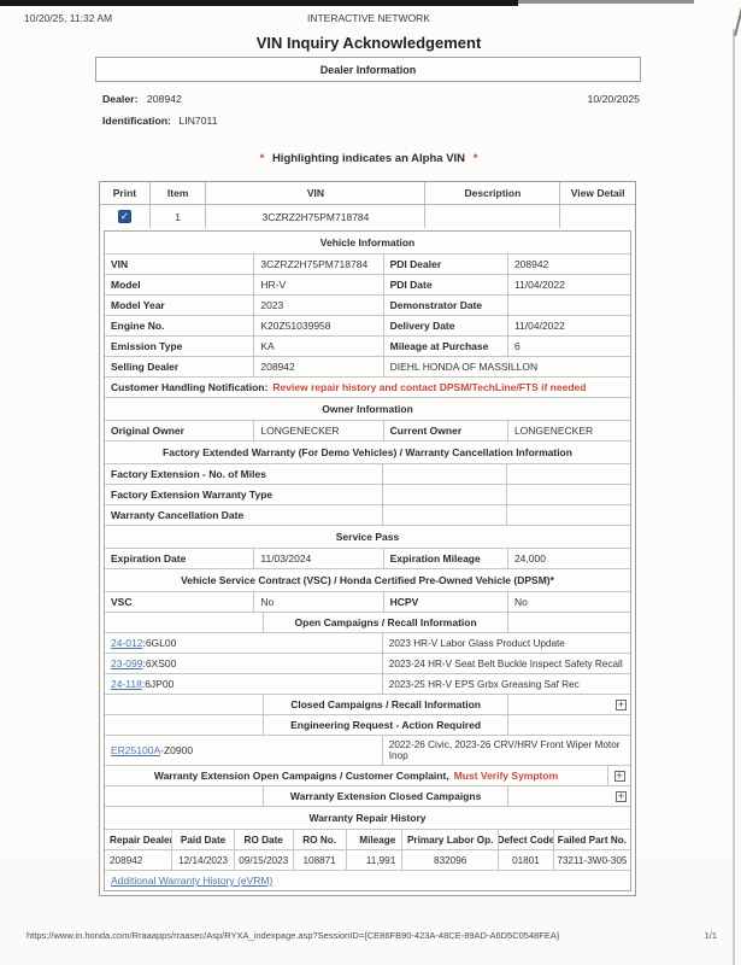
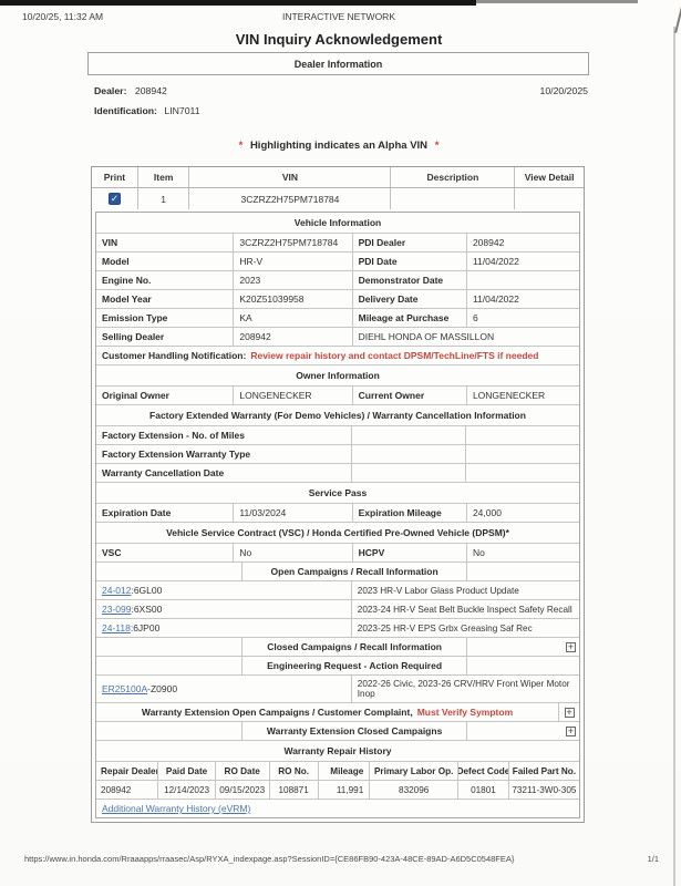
  10/20/25, 11:32 AM
  INTERACTIVE NETWORK
  VIN Inquiry Acknowledgement
  Dealer Information
  Dealer: 208942
  10/20/2025
  Identification: LIN7011
  * Highlighting indicates an Alpha VIN *
  Print
  Item
  VIN
  Description
  View Detail
  ✓
  1
  3CZRZ2H75PM718784
  Vehicle Information
  VIN
  3CZRZ2H75PM718784
  PDI Dealer
  208942
  Model
  HR-V
  PDI Date
  11/04/2022
- Model Year
+ Engine No.
  2023
  Demonstrator Date
- Engine No.
+ Model Year
  K20Z51039958
  Delivery Date
  11/04/2022
  Emission Type
  KA
  Mileage at Purchase
  6
  Selling Dealer
  208942
  DIEHL HONDA OF MASSILLON
  Customer Handling Notification:
  Review repair history and contact DPSM/TechLine/FTS if needed
  Owner Information
  Original Owner
  LONGENECKER
  Current Owner
  LONGENECKER
  Factory Extended Warranty (For Demo Vehicles) / Warranty Cancellation Information
  Factory Extension - No. of Miles
  Factory Extension Warranty Type
  Warranty Cancellation Date
  Service Pass
  Expiration Date
  11/03/2024
  Expiration Mileage
  24,000
  Vehicle Service Contract (VSC) / Honda Certified Pre-Owned Vehicle (DPSM)*
  VSC
  No
  HCPV
  No
  Open Campaigns / Recall Information
  24-012
  :6GL00
  2023 HR-V Labor Glass Product Update
  23-099
  :6XS00
  2023-24 HR-V Seat Belt Buckle Inspect Safety Recall
  24-118
  :6JP00
  2023-25 HR-V EPS Grbx Greasing Saf Rec
  Closed Campaigns / Recall Information
  +
  Engineering Request - Action Required
  ER25100A
  -Z0900
  2022-26 Civic, 2023-26 CRV/HRV Front Wiper Motor Inop
  Warranty Extension Open Campaigns / Customer Complaint,
  Must Verify Symptom
  +
  Warranty Extension Closed Campaigns
  +
  Warranty Repair History
  Repair Dealer
  Paid Date
  RO Date
  RO No.
  Mileage
  Primary Labor Op.
  Defect Code
  Failed Part No.
  208942
  12/14/2023
  09/15/2023
  108871
  11,991
  832096
  01801
  73211-3W0-305
  Additional Warranty History (eVRM)
  https://www.in.honda.com/Rraaapps/rraasec/Asp/RYXA_indexpage.asp?SessionID={CE86FB90-423A-48CE-89AD-A6D5C0548FEA}
  1/1
